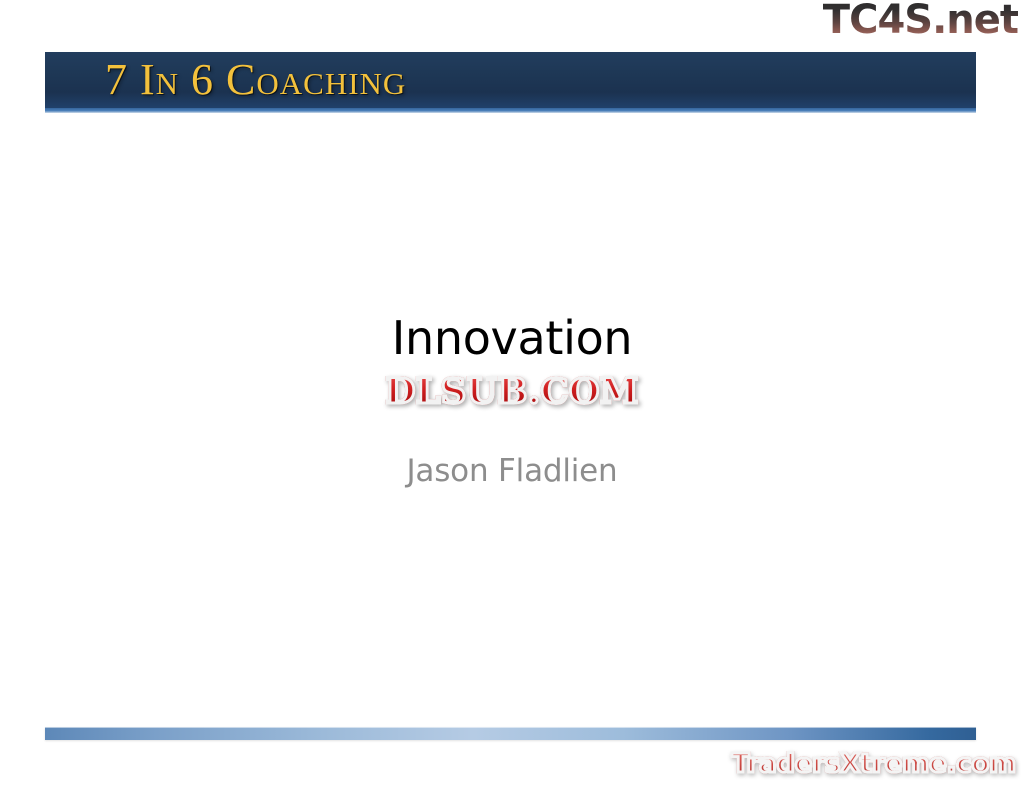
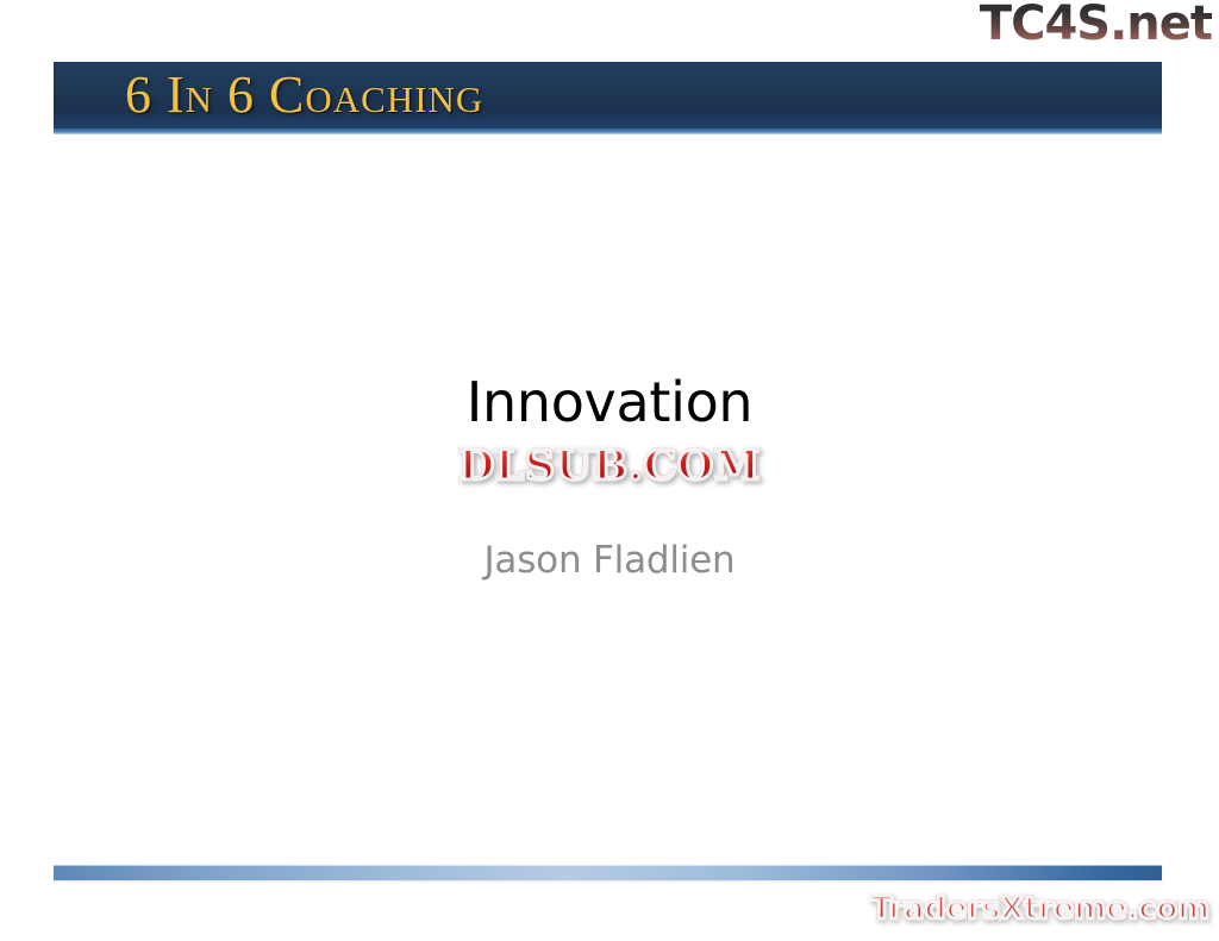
  TC4S.net
- 7 In 6 Coaching
+ 6 In 6 Coaching
  Innovation
  DLSUB.COM
  Jason Fladlien
  TradersXtreme.com
